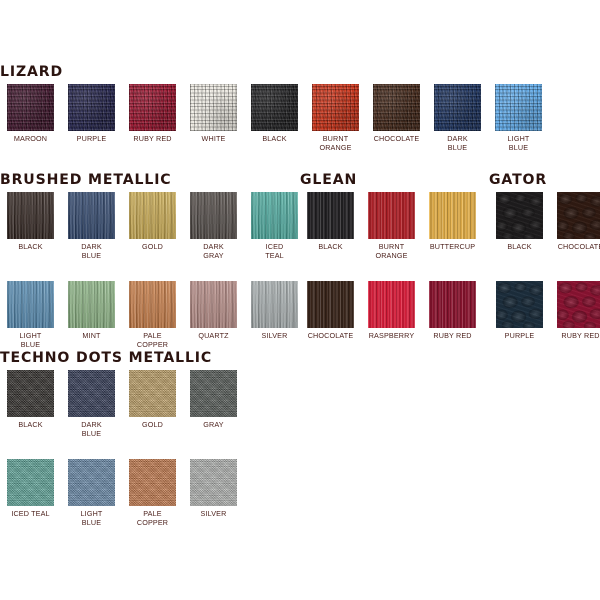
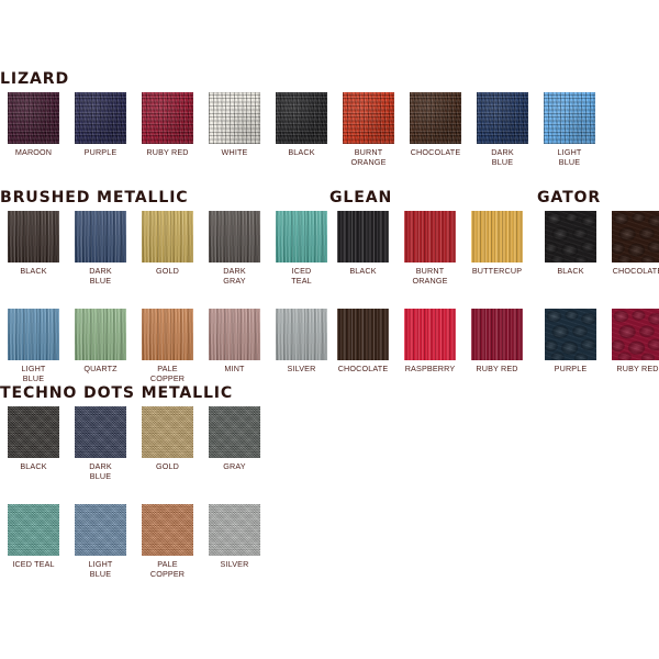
  LIZARD
  MAROON
  PURPLE
  RUBY RED
  WHITE
  BLACK
  BURNT
  ORANGE
  CHOCOLATE
  DARK
  BLUE
  LIGHT
  BLUE
  BRUSHED METALLIC
  BLACK
  DARK
  BLUE
  GOLD
  DARK
  GRAY
  ICED
  TEAL
  LIGHT
  BLUE
- MINT
+ QUARTZ
  PALE
  COPPER
- QUARTZ
+ MINT
  SILVER
  GLEAN
  BLACK
  BURNT
  ORANGE
  BUTTERCUP
  CHOCOLATE
  RASPBERRY
  RUBY RED
  GATOR
  BLACK
  CHOCOLAT
  PURPLE
  RUBY RED
  TECHNO DOTS METALLIC
  BLACK
  DARK
  BLUE
  GOLD
  GRAY
  ICED TEAL
  LIGHT
  BLUE
  PALE
  COPPER
  SILVER
